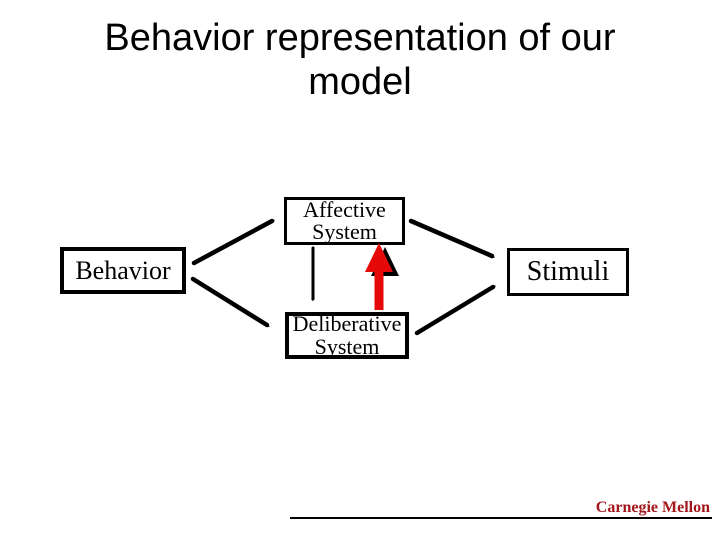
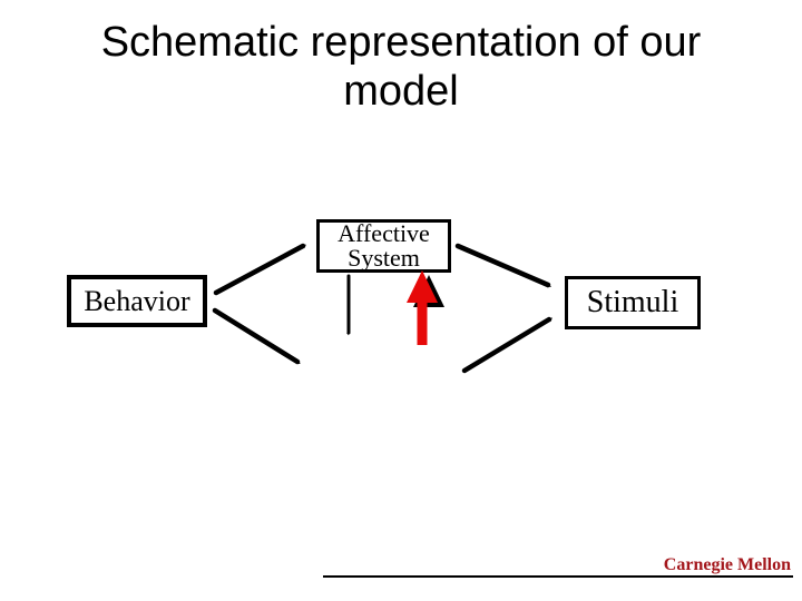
- Behavior representation of our model
+ Schematic representation of our model
  Behavior
  Affective System
- Deliberative System
  Stimuli
  Carnegie Mellon
